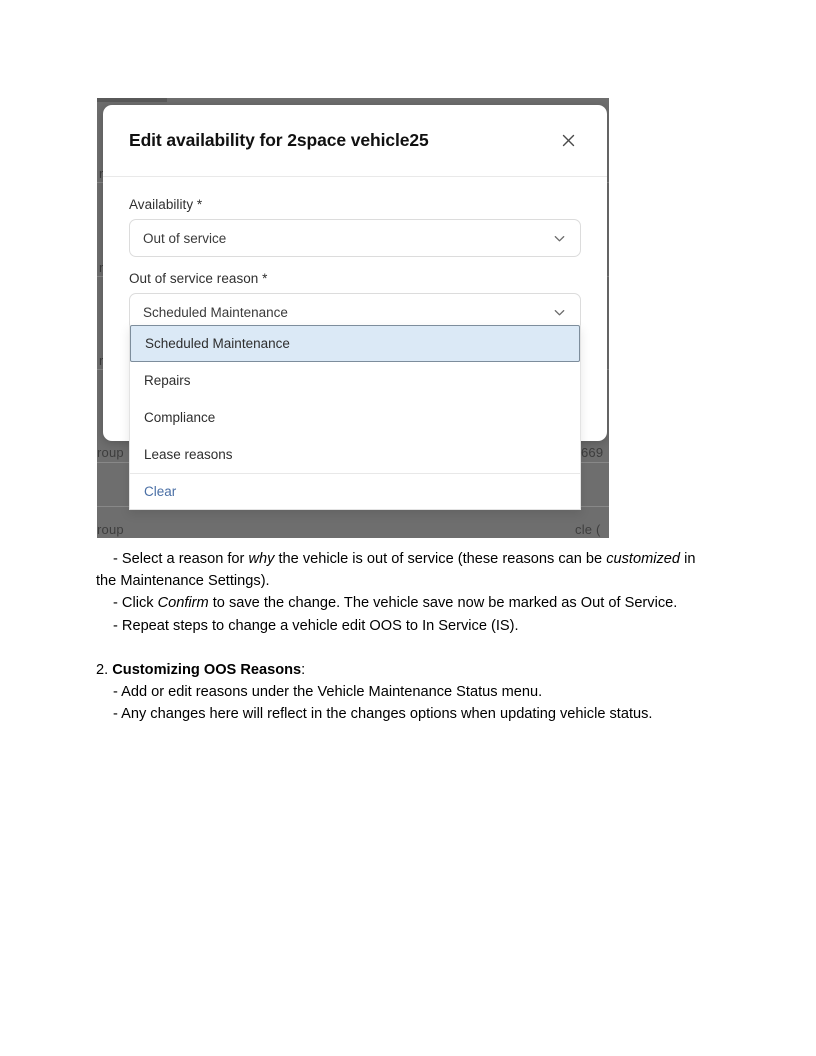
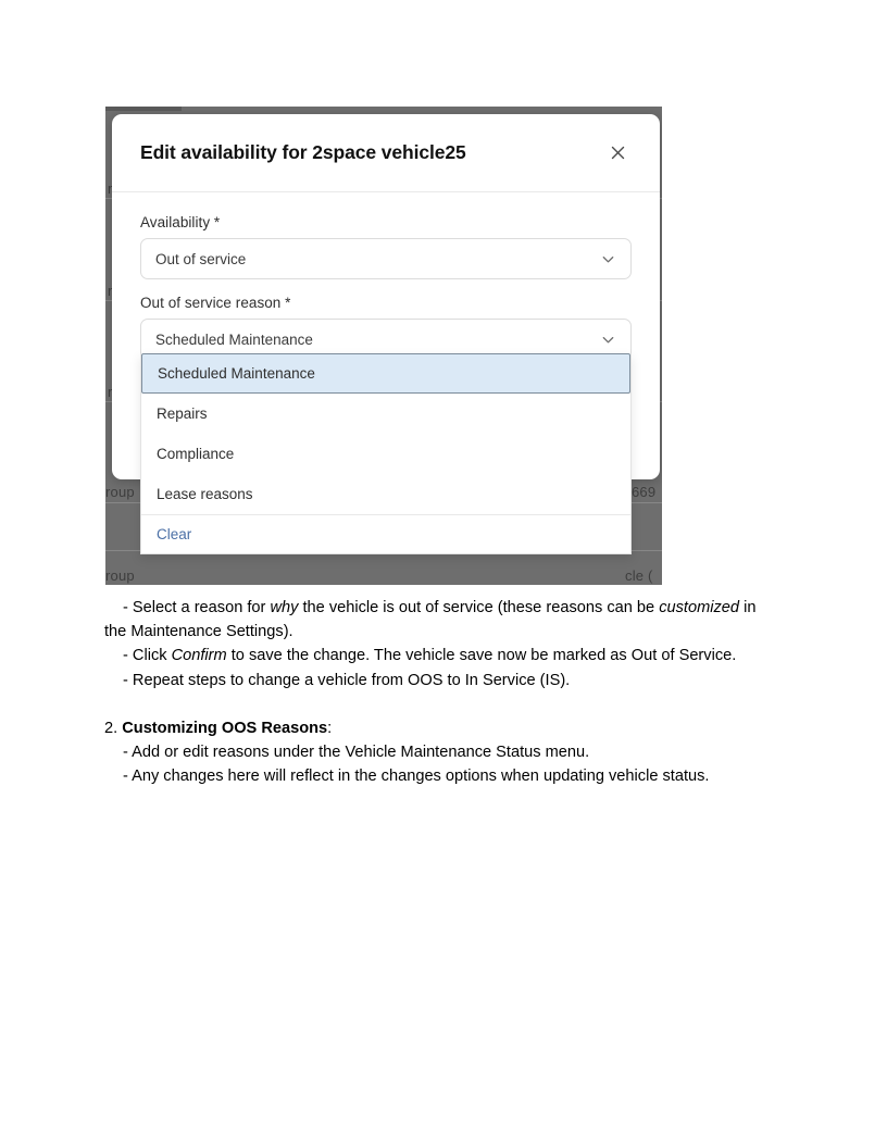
  r
  r
  r
  roup
  roup
  669
  cle (
  Edit availability for 2space vehicle25
  Availability *
  Out of service
  Out of service reason *
  Scheduled Maintenance
  Scheduled Maintenance
  Repairs
  Compliance
  Lease reasons
  Clear
  - Select a reason for why the vehicle is out of service (these reasons can be customized in the Maintenance Settings).
  - Click Confirm to save the change. The vehicle save now be marked as Out of Service.
- - Repeat steps to change a vehicle edit OOS to In Service (IS).
+ - Repeat steps to change a vehicle from OOS to In Service (IS).
  2. Customizing OOS Reasons:
  - Add or edit reasons under the Vehicle Maintenance Status menu.
  - Any changes here will reflect in the changes options when updating vehicle status.
